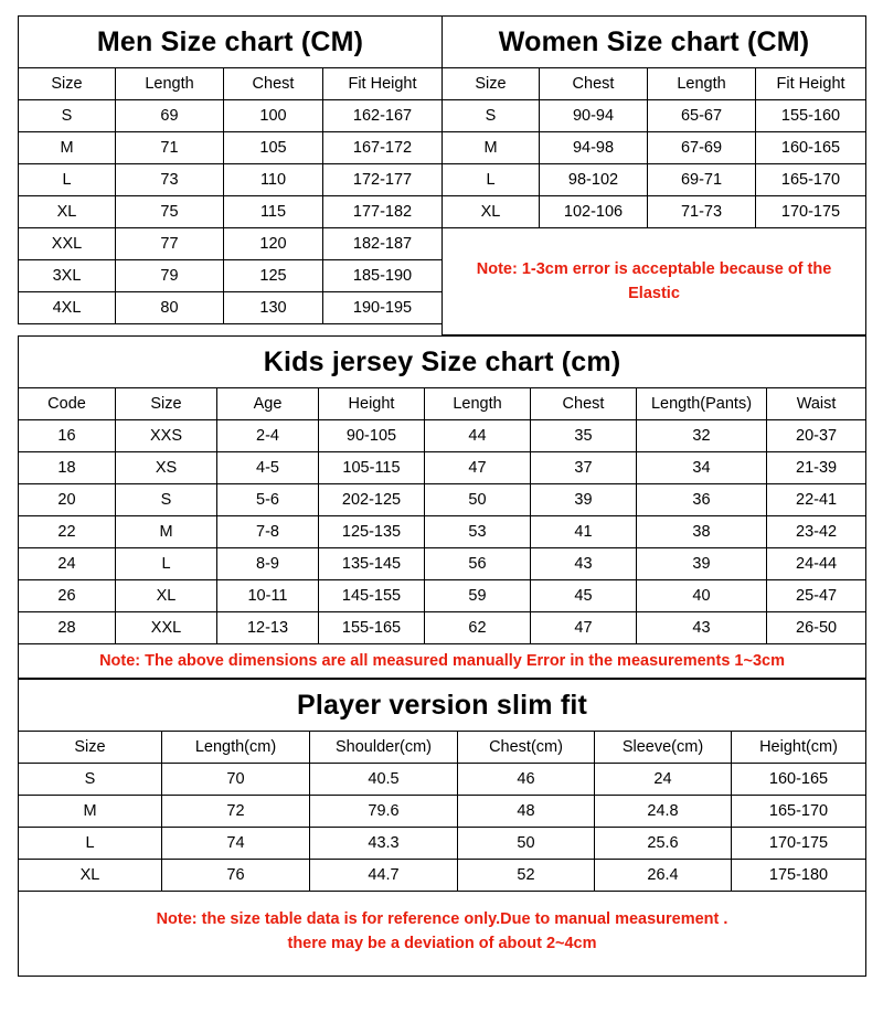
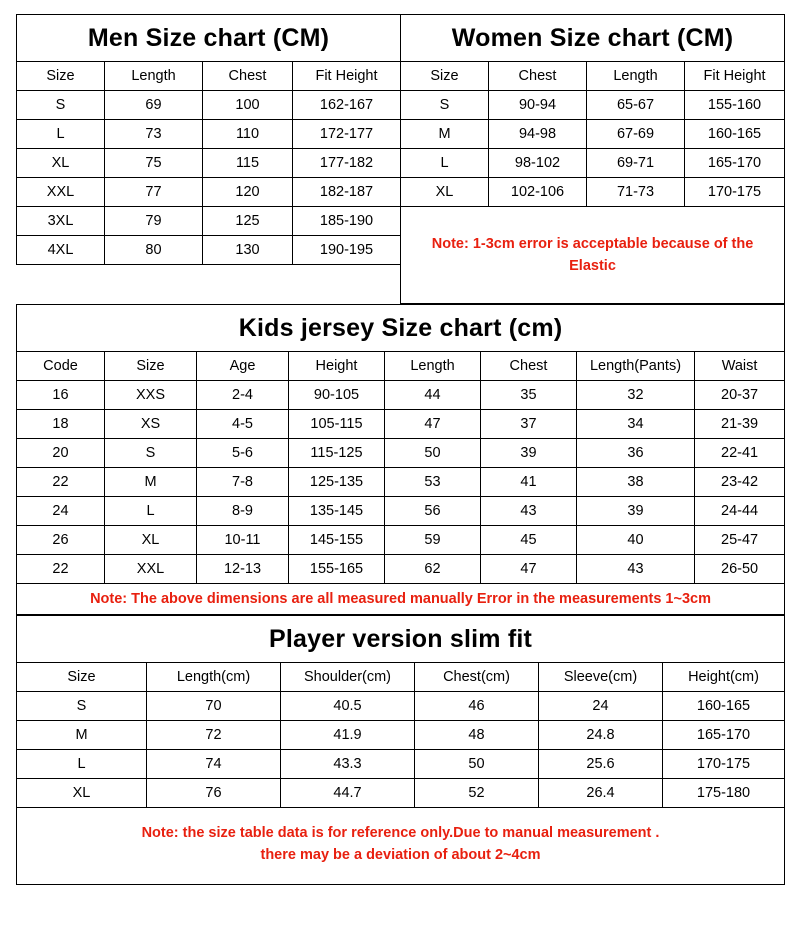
  Men Size chart (CM)
  Size	Length	Chest	Fit Height
  S	69	100	162-167
- M	71	105	167-172
  L	73	110	172-177
  XL	75	115	177-182
  XXL	77	120	182-187
  3XL	79	125	185-190
  4XL	80	130	190-195
  Women Size chart (CM)
  Size	Chest	Length	Fit Height
  S	90-94	65-67	155-160
  M	94-98	67-69	160-165
  L	98-102	69-71	165-170
  XL	102-106	71-73	170-175
  Note: 1-3cm error is acceptable because of the Elastic
  Kids jersey Size chart (cm)
  Code	Size	Age	Height	Length	Chest	Length(Pants)	Waist
  16	XXS	2-4	90-105	44	35	32	20-37
  18	XS	4-5	105-115	47	37	34	21-39
- 20	S	5-6	202-125	50	39	36	22-41
+ 20	S	5-6	115-125	50	39	36	22-41
  22	M	7-8	125-135	53	41	38	23-42
  24	L	8-9	135-145	56	43	39	24-44
  26	XL	10-11	145-155	59	45	40	25-47
- 28	XXL	12-13	155-165	62	47	43	26-50
+ 22	XXL	12-13	155-165	62	47	43	26-50
  Note: The above dimensions are all measured manually Error in the measurements 1~3cm
  Player version slim fit
  Size	Length(cm)	Shoulder(cm)	Chest(cm)	Sleeve(cm)	Height(cm)
  S	70	40.5	46	24	160-165
- M	72	79.6	48	24.8	165-170
+ M	72	41.9	48	24.8	165-170
  L	74	43.3	50	25.6	170-175
  XL	76	44.7	52	26.4	175-180
  Note: the size table data is for reference only.Due to manual measurement . there may be a deviation of about 2~4cm
